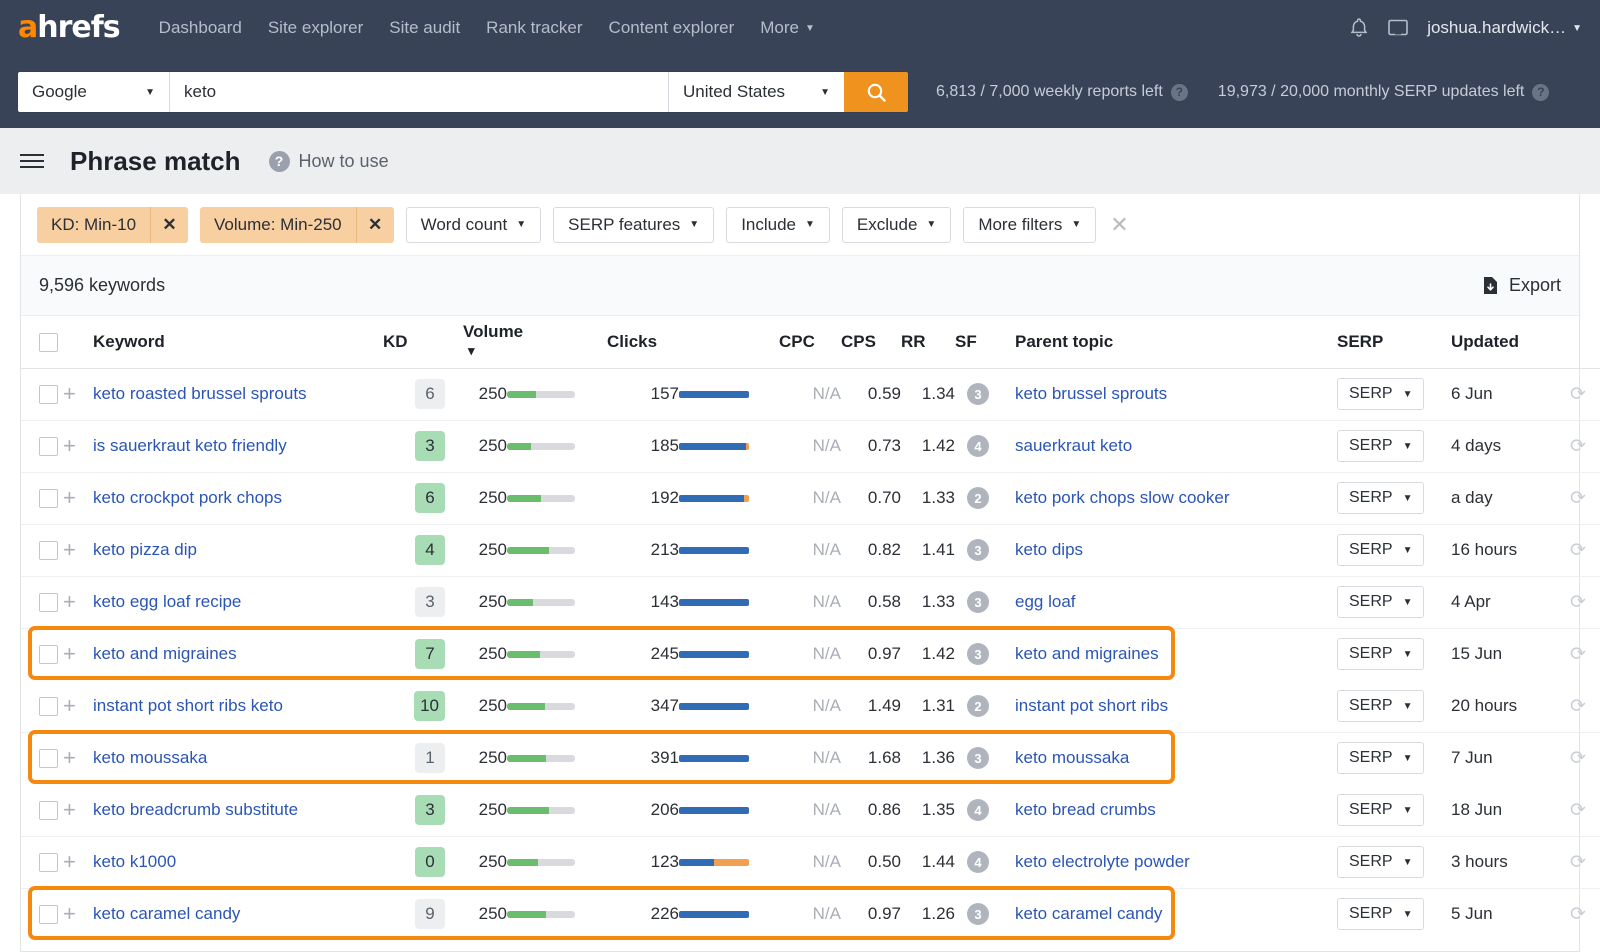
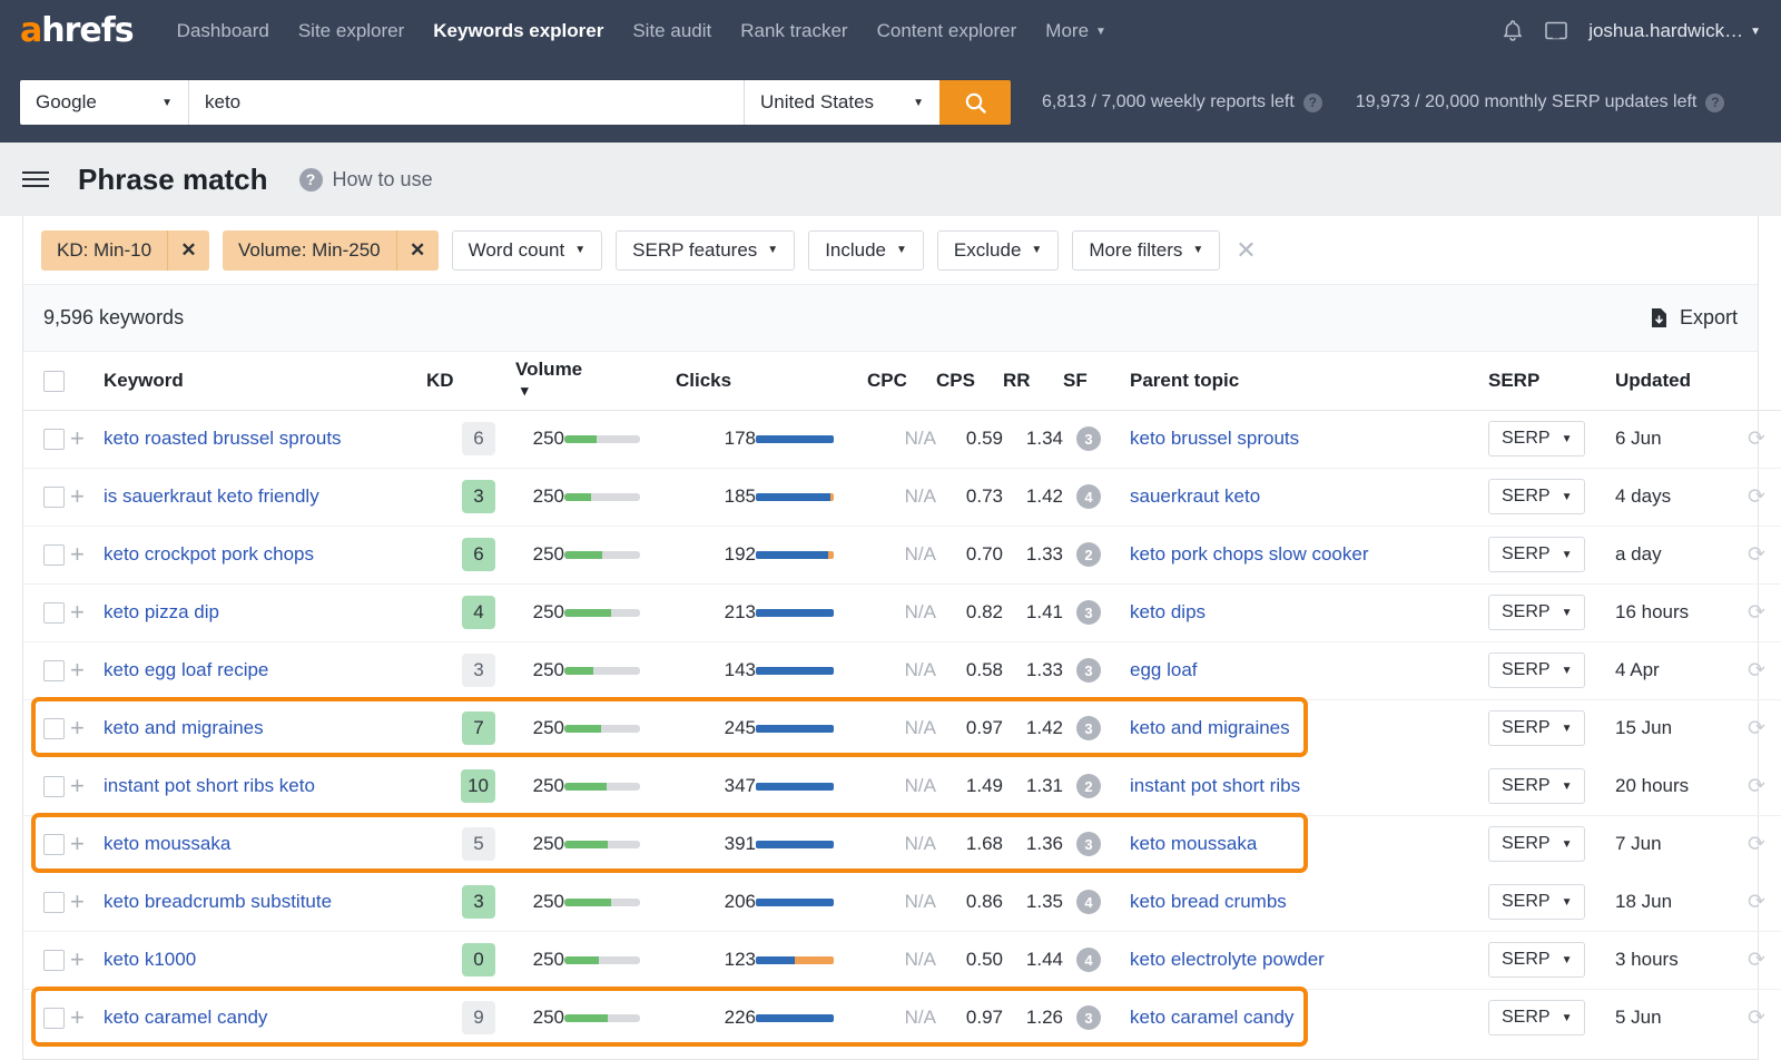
  ahrefs
  Dashboard
  Site explorer
+ Keywords explorer
  Site audit
  Rank tracker
  Content explorer
  More ▼
  joshua.hardwick…
  ▼
  Google
  ▼
  keto
  United States
  ▼
  6,813 / 7,000 weekly reports left
  ?
  19,973 / 20,000 monthly SERP updates left
  ?
  Phrase match
  ?
  How to use
  KD: Min-10
  ✕
  Volume: Min-250
  ✕
  Word count
  ▼
  SERP features
  ▼
  Include
  ▼
  Exclude
  ▼
  More filters
  ▼
  ✕
  9,596 keywords
  Export
  		Keyword	KD	Volume▾		Clicks		CPC	CPS	RR	SF	Parent topic	SERP	Updated
- 	+	keto roasted brussel sprouts	6	250		157		N/A	0.59	1.34	3	keto brussel sprouts	SERP ▼	6 Jun	⟳
+ 	+	keto roasted brussel sprouts	6	250		178		N/A	0.59	1.34	3	keto brussel sprouts	SERP ▼	6 Jun	⟳
  	+	is sauerkraut keto friendly	3	250		185		N/A	0.73	1.42	4	sauerkraut keto	SERP ▼	4 days	⟳
  	+	keto crockpot pork chops	6	250		192		N/A	0.70	1.33	2	keto pork chops slow cooker	SERP ▼	a day	⟳
  	+	keto pizza dip	4	250		213		N/A	0.82	1.41	3	keto dips	SERP ▼	16 hours	⟳
  	+	keto egg loaf recipe	3	250		143		N/A	0.58	1.33	3	egg loaf	SERP ▼	4 Apr	⟳
  	+	keto and migraines	7	250		245		N/A	0.97	1.42	3	keto and migraines	SERP ▼	15 Jun	⟳
  	+	instant pot short ribs keto	10	250		347		N/A	1.49	1.31	2	instant pot short ribs	SERP ▼	20 hours	⟳
- 	+	keto moussaka	1	250		391		N/A	1.68	1.36	3	keto moussaka	SERP ▼	7 Jun	⟳
+ 	+	keto moussaka	5	250		391		N/A	1.68	1.36	3	keto moussaka	SERP ▼	7 Jun	⟳
  	+	keto breadcrumb substitute	3	250		206		N/A	0.86	1.35	4	keto bread crumbs	SERP ▼	18 Jun	⟳
  	+	keto k1000	0	250		123		N/A	0.50	1.44	4	keto electrolyte powder	SERP ▼	3 hours	⟳
  	+	keto caramel candy	9	250		226		N/A	0.97	1.26	3	keto caramel candy	SERP ▼	5 Jun	⟳
